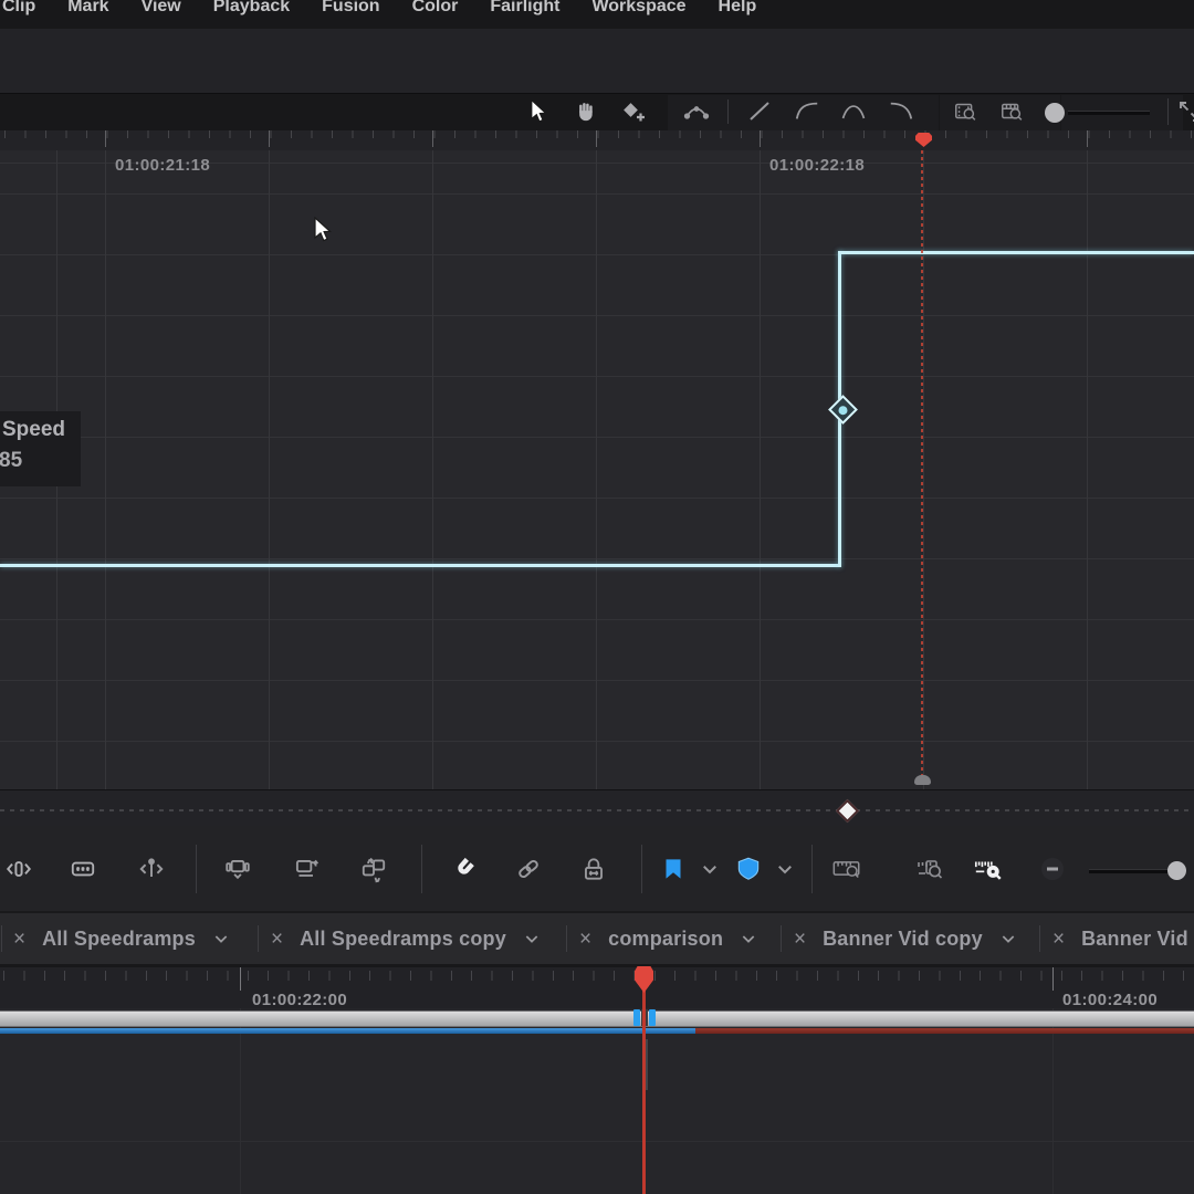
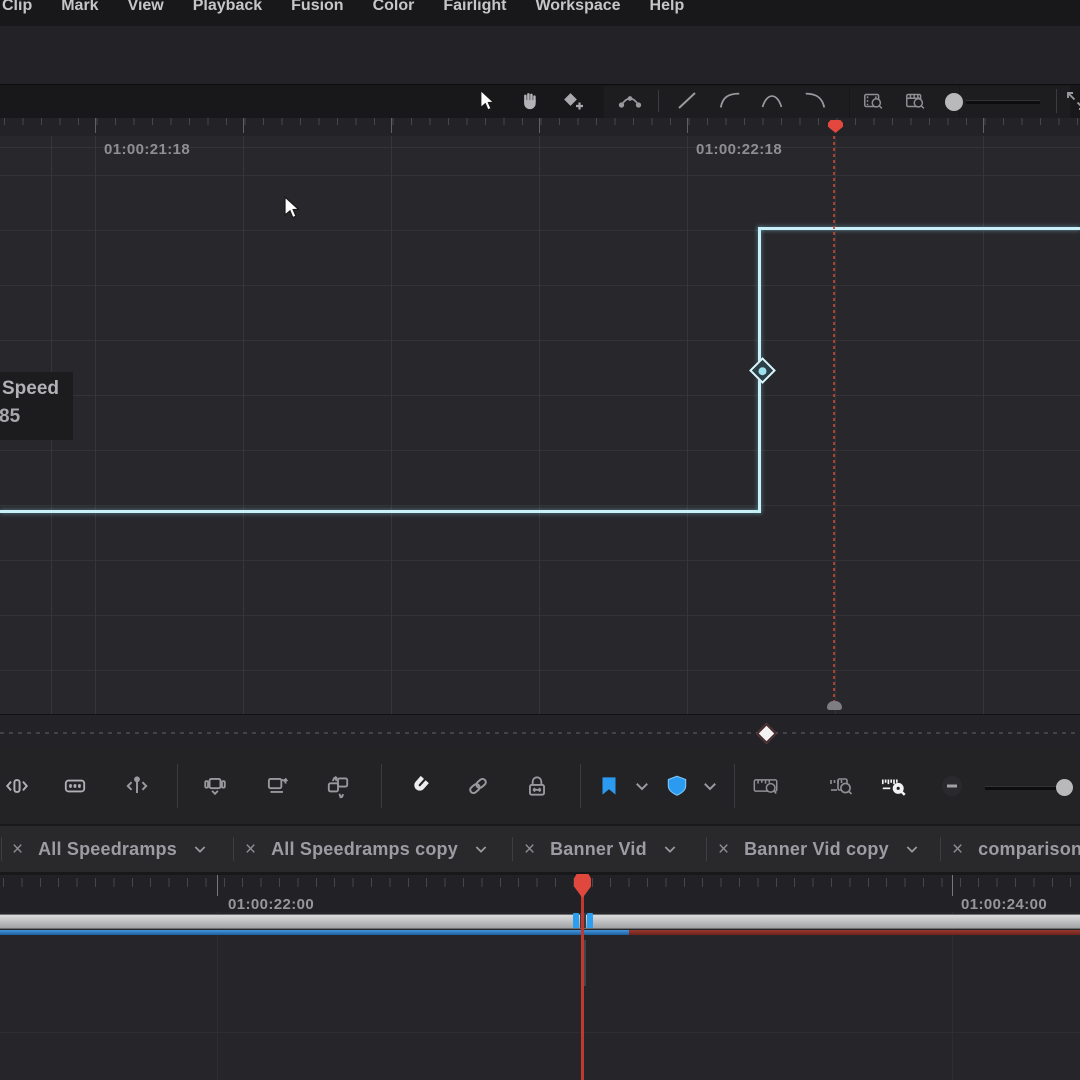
  Clip
  Mark
  View
  Playback
  Fusion
  Color
  Fairlight
  Workspace
  Help
  01:00:21:18
  01:00:22:18
  Speed
  85
  ×
  All Speedramps
  ×
  All Speedramps copy
  ×
- comparison
+ Banner Vid
  ×
  Banner Vid copy
  ×
- Banner Vid
+ comparison
  01:00:22:00
  01:00:24:00
